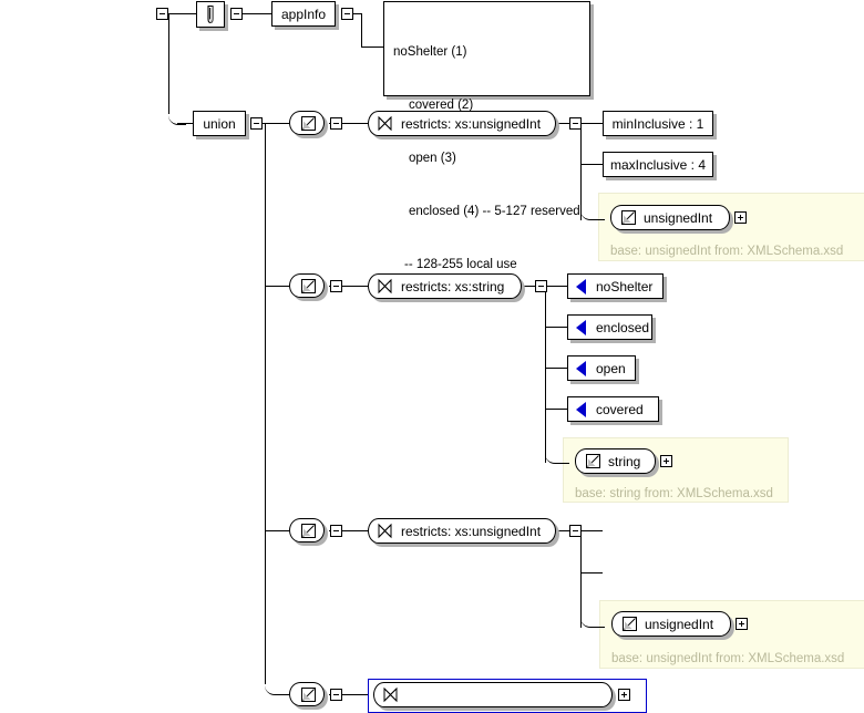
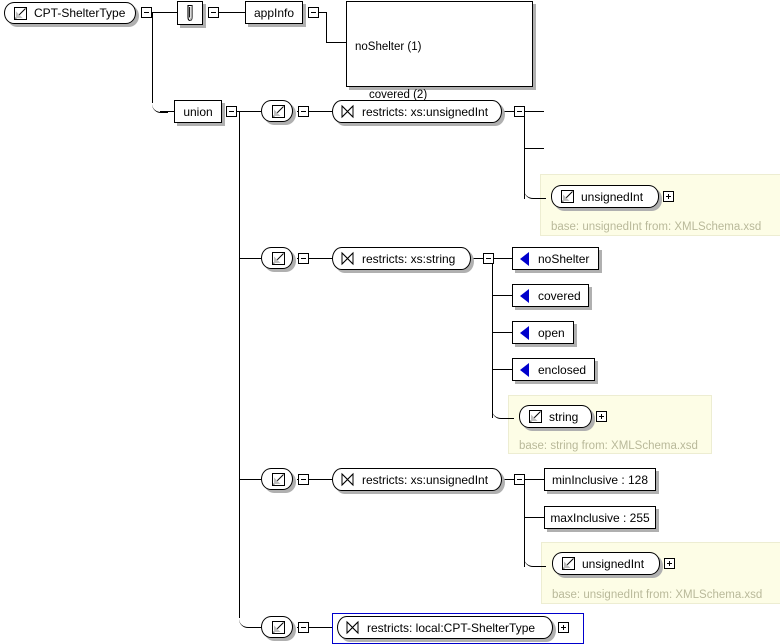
+ CPT-ShelterType
  appInfo
  noShelter (1)
  covered (2)
- open (3)
- enclosed (4) -- 5-127 reserved
- -- 128-255 local use
  union
  restricts: xs:unsignedInt
- minInclusive : 1
- maxInclusive : 4
  unsignedInt
  base: unsignedInt from: XMLSchema.xsd
  restricts: xs:string
  noShelter
- enclosed
+ covered
  open
- covered
+ enclosed
  string
  base: string from: XMLSchema.xsd
  restricts: xs:unsignedInt
+ minInclusive : 128
+ maxInclusive : 255
  unsignedInt
  base: unsignedInt from: XMLSchema.xsd
+ restricts: local:CPT-ShelterType
